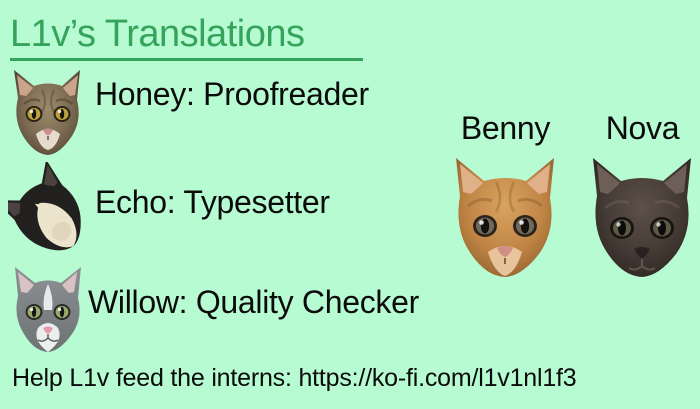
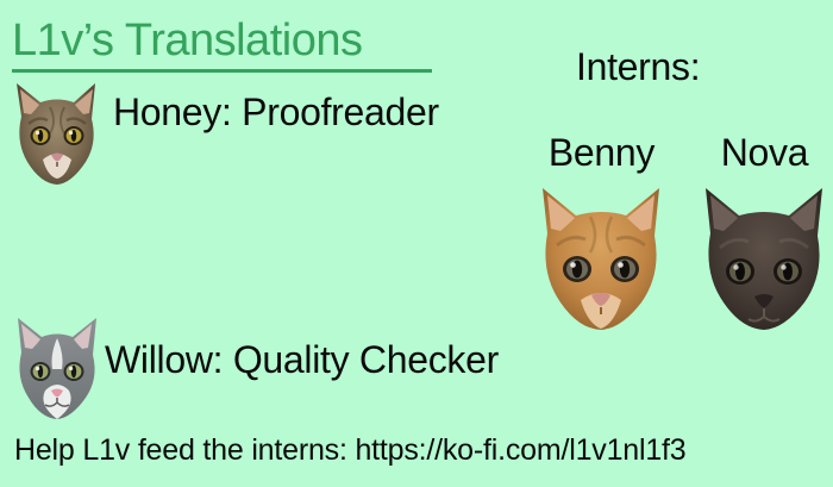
  L1v’s Translations
  Honey: Proofreader
- Echo: Typesetter
  Willow: Quality Checker
+ Interns:
  Benny
  Nova
  Help L1v feed the interns: https://ko-fi.com/l1v1nl1f3
